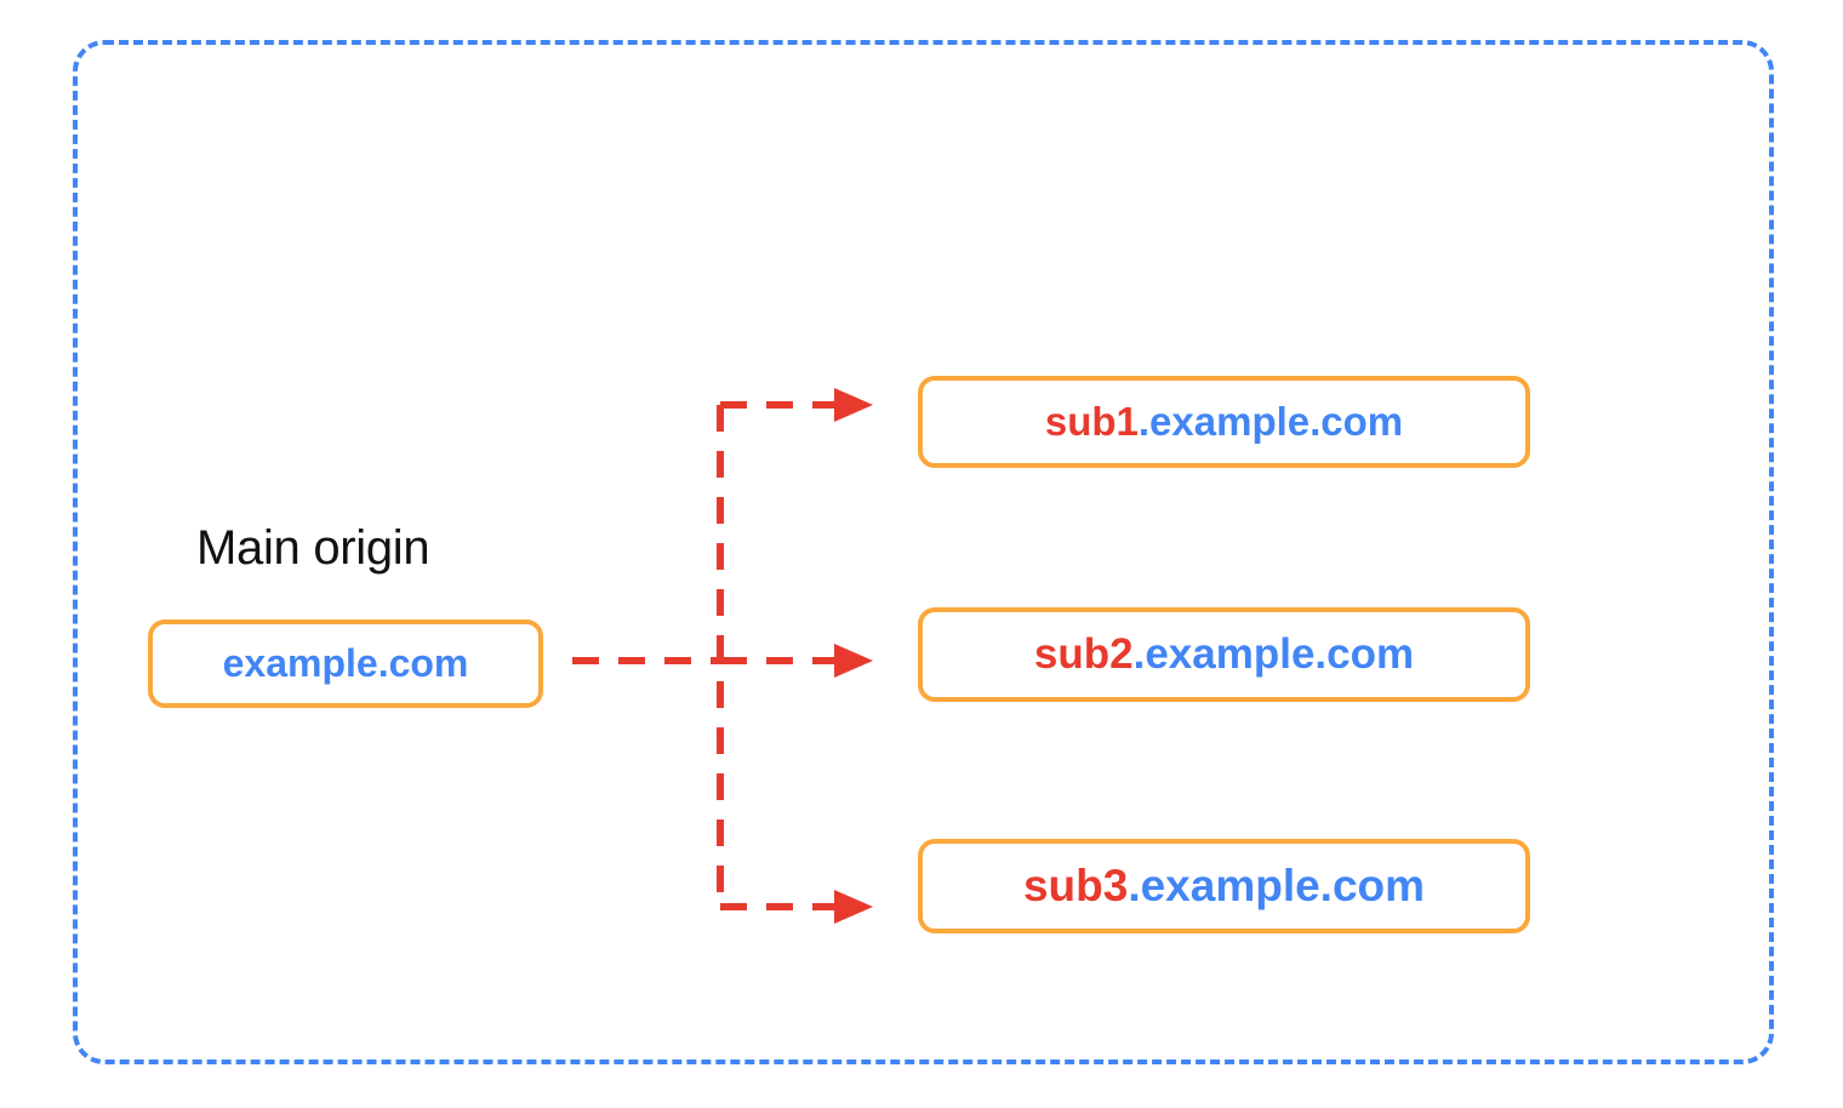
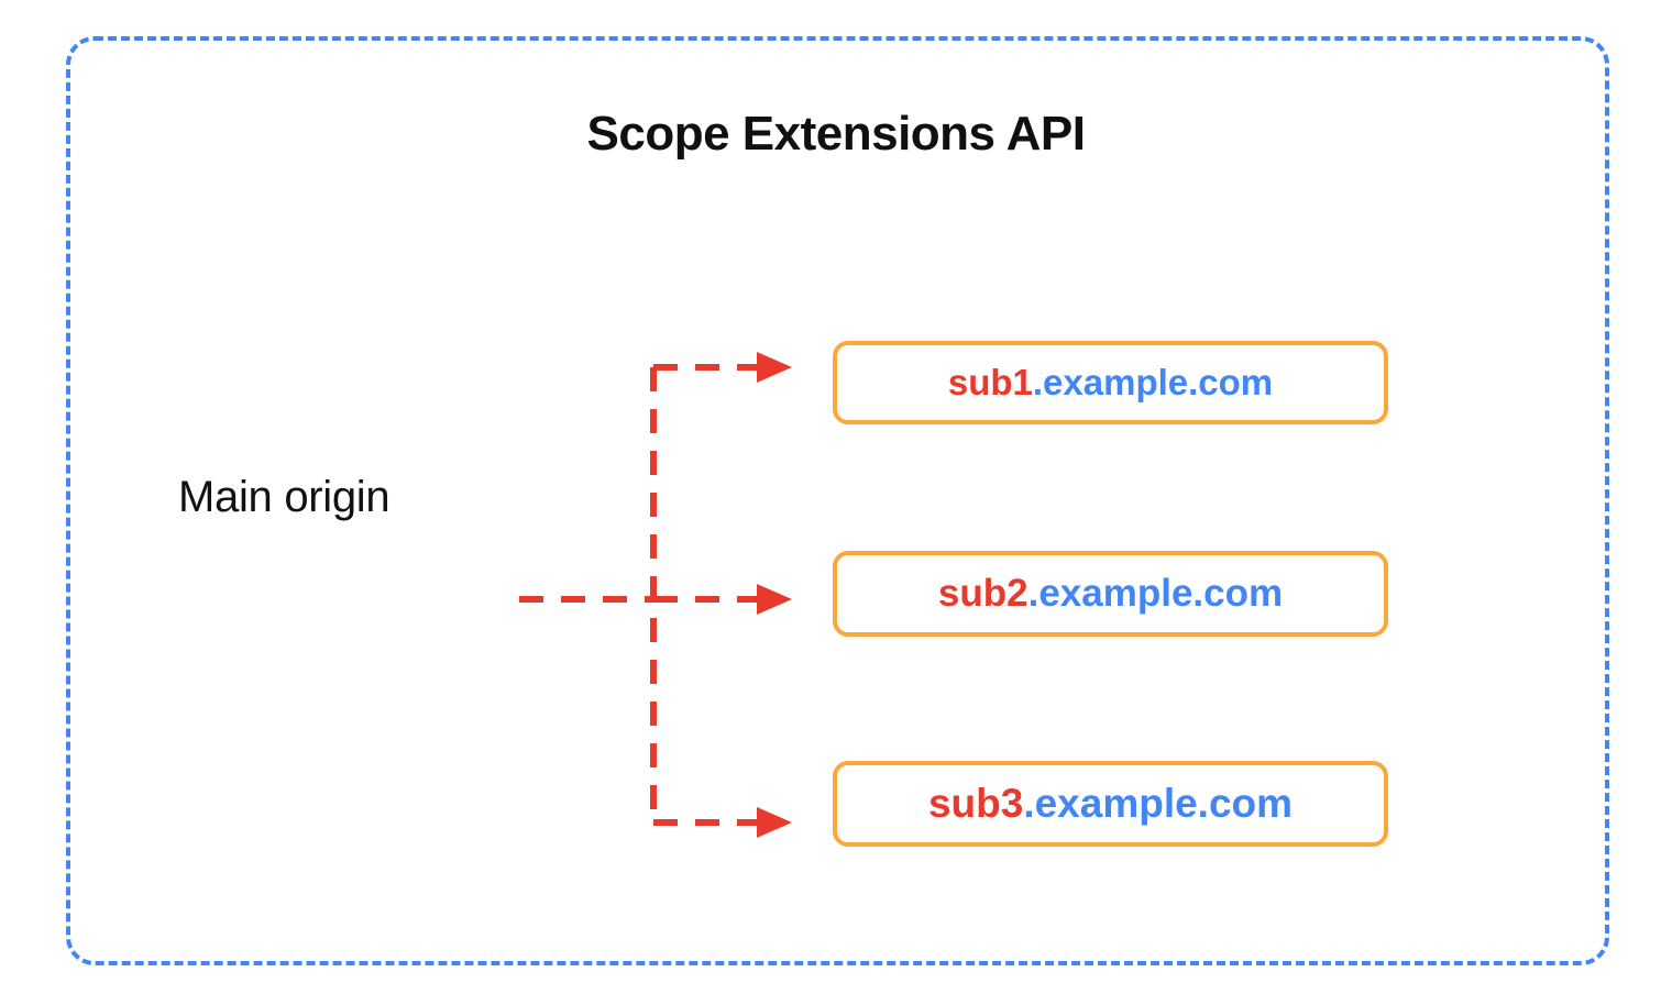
+ Scope Extensions API
  Main origin
- example.com
  sub1
  .example.com
  sub2
  .example.com
  sub3
  .example.com
